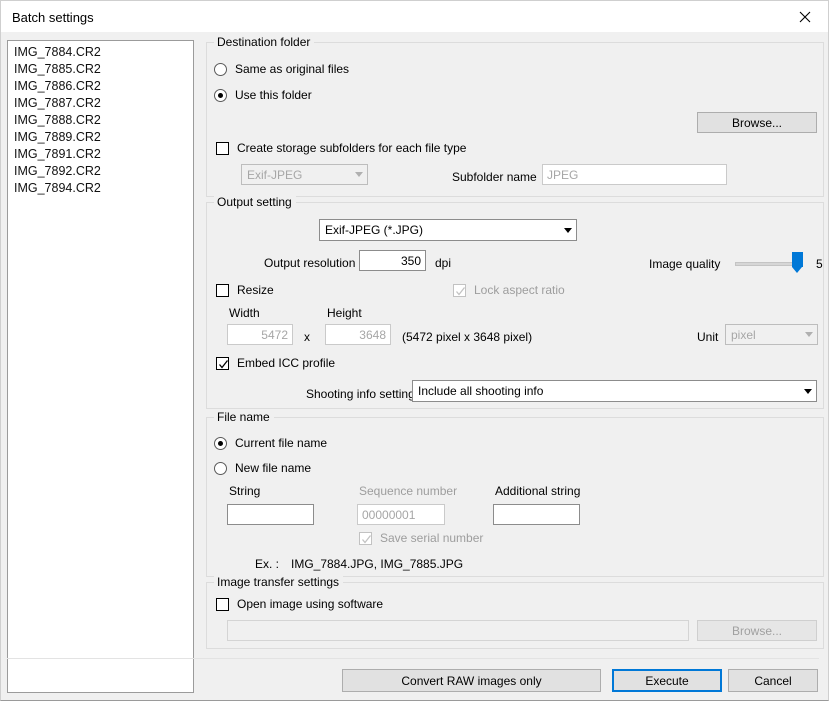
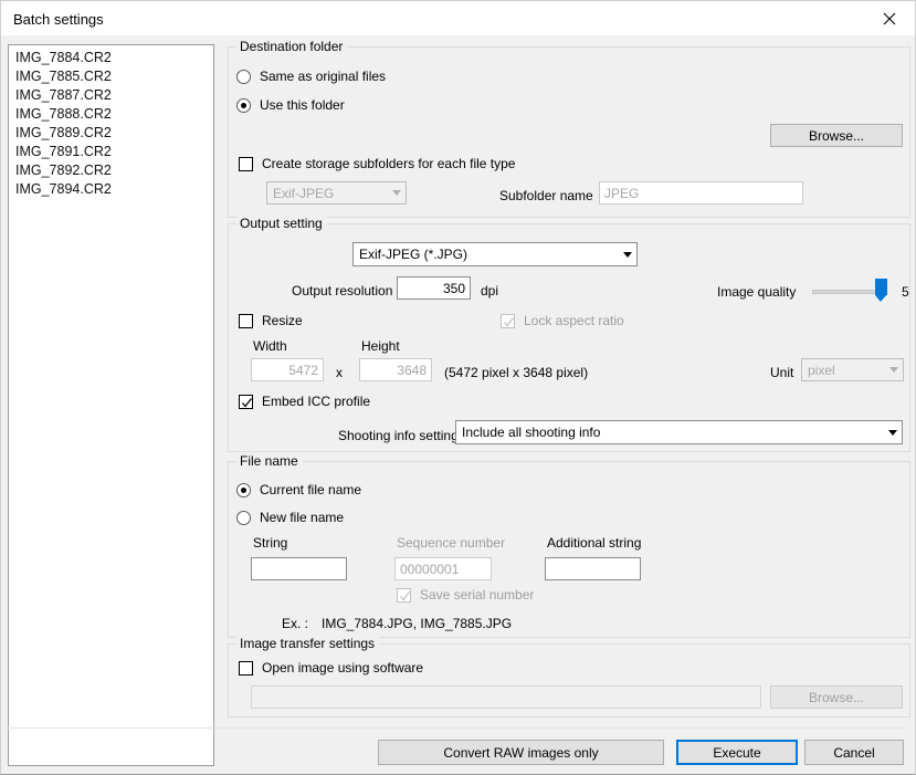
  Batch settings
  IMG_7884.CR2
  IMG_7885.CR2
- IMG_7886.CR2
  IMG_7887.CR2
  IMG_7888.CR2
  IMG_7889.CR2
  IMG_7891.CR2
  IMG_7892.CR2
  IMG_7894.CR2
  Destination folder
  Same as original files
  Use this folder
  Browse...
  Create storage subfolders for each file type
  Exif-JPEG
  Subfolder name
  JPEG
  Output setting
  Exif-JPEG (*.JPG)
  Image quality
  5
  Output resolution
  350
  dpi
  Resize
  Lock aspect ratio
  Width
  Height
  5472
  x
  3648
  (5472 pixel x 3648 pixel)
  Unit
  pixel
  Embed ICC profile
  Shooting info settin
  Include all shooting info
  File name
  Current file name
  New file name
  String
  Sequence number
  00000001
  Additional string
  Save serial number
  Ex. :
  IMG_7884.JPG, IMG_7885.JPG
  Image transfer settings
  Open image using software
  Browse...
  Convert RAW images only
  Execute
  Cancel
